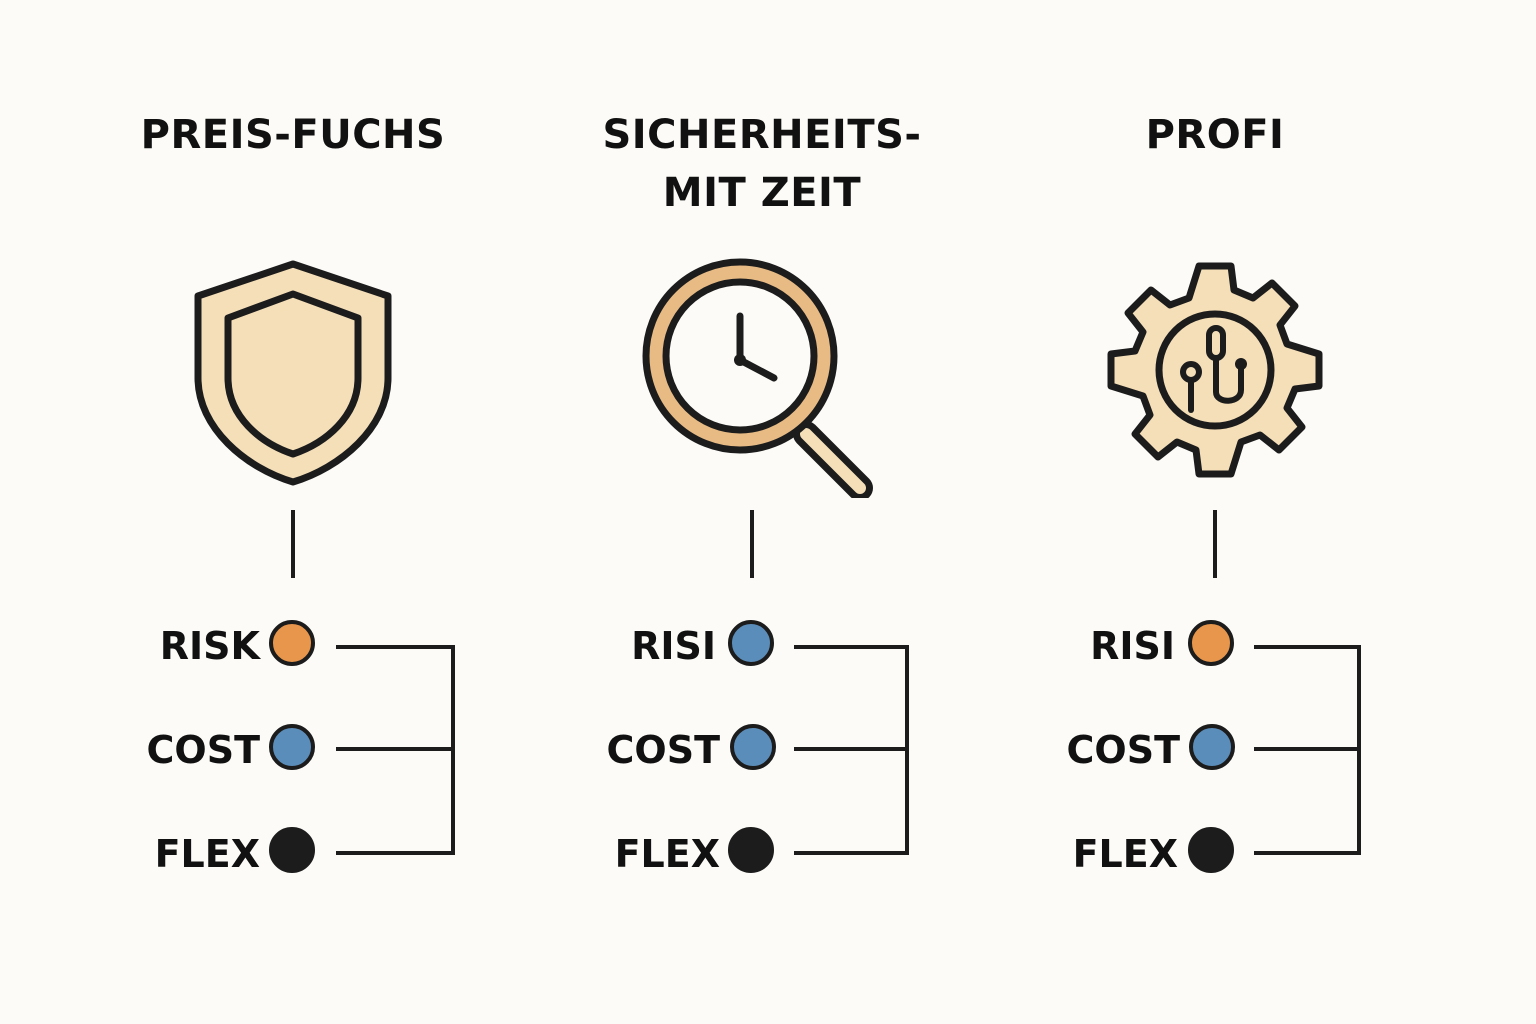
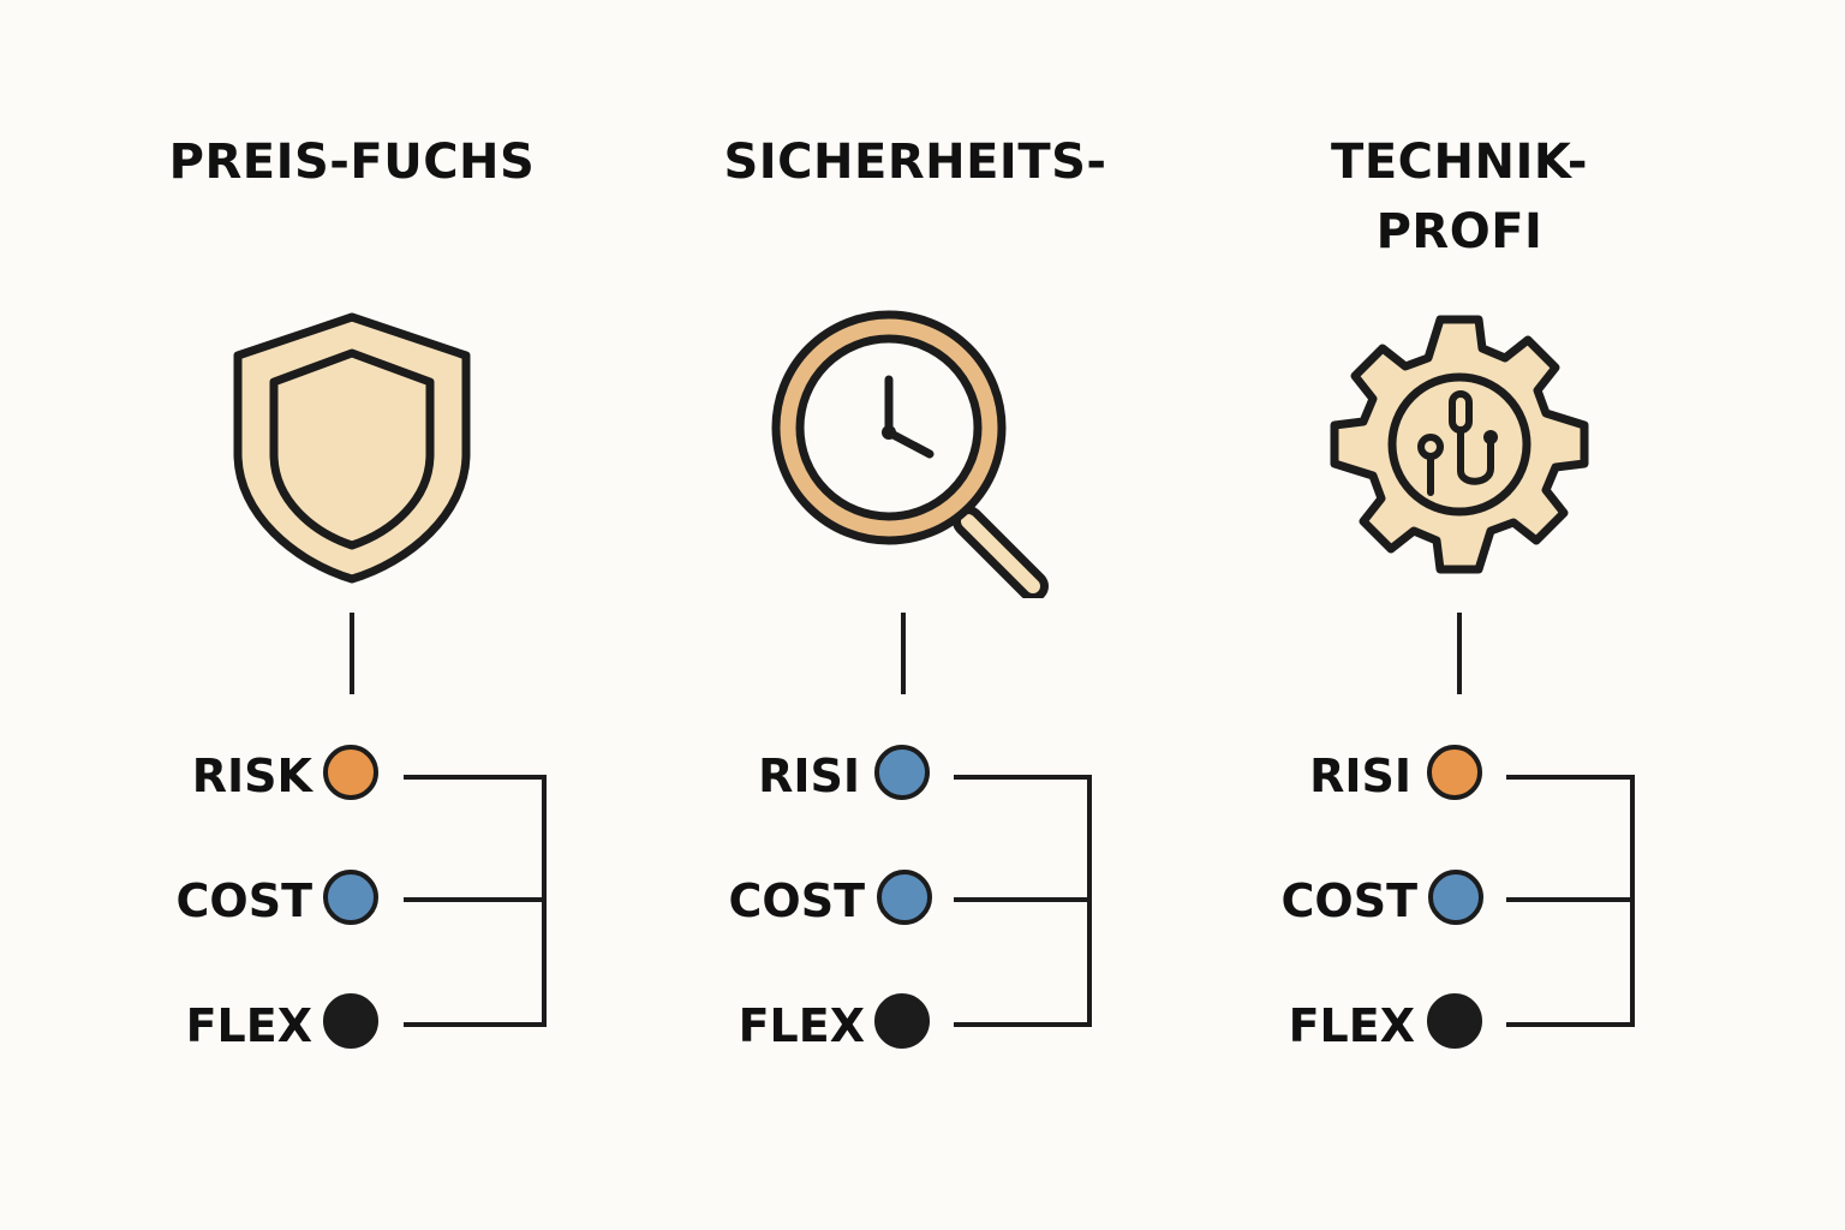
  PREIS-FUCHS
  RISK
  COST
  FLEX
  SICHERHEITS-
- MIT ZEIT
  RISI
  COST
  FLEX
+ TECHNIK-
  PROFI
  RISI
  COST
  FLEX
